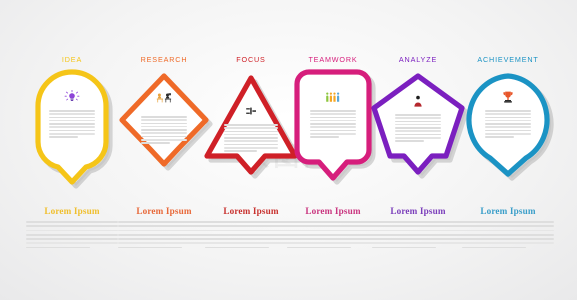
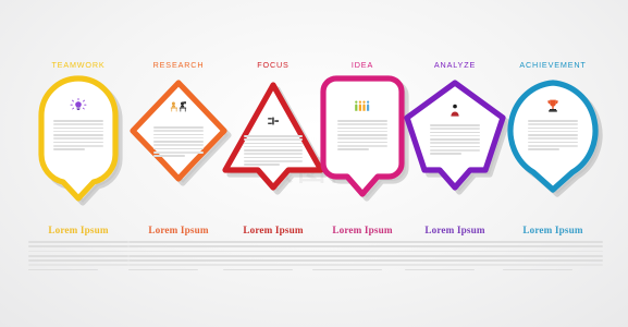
- IDEA
+ TEAMWORK
  RESEARCH
  FOCUS
- TEAMWORK
+ IDEA
  ANALYZE
  ACHIEVEMENT
  Lorem Ipsum
  Lorem Ipsum
  Lorem Ipsum
  Lorem Ipsum
  Lorem Ipsum
  Lorem Ipsum
